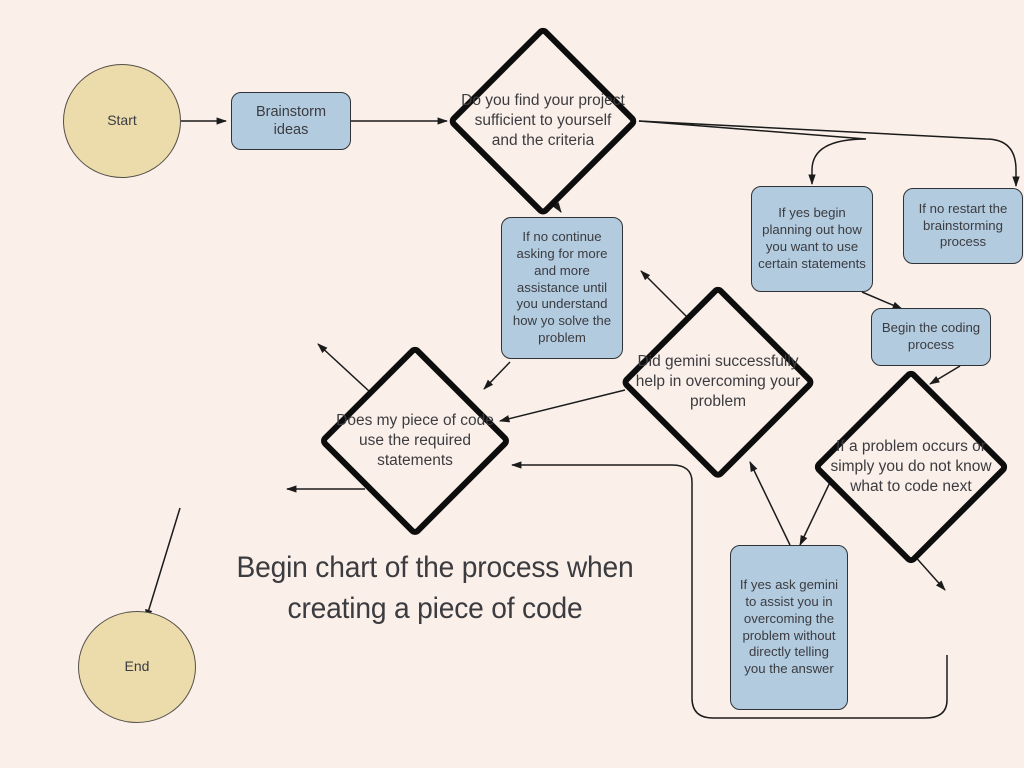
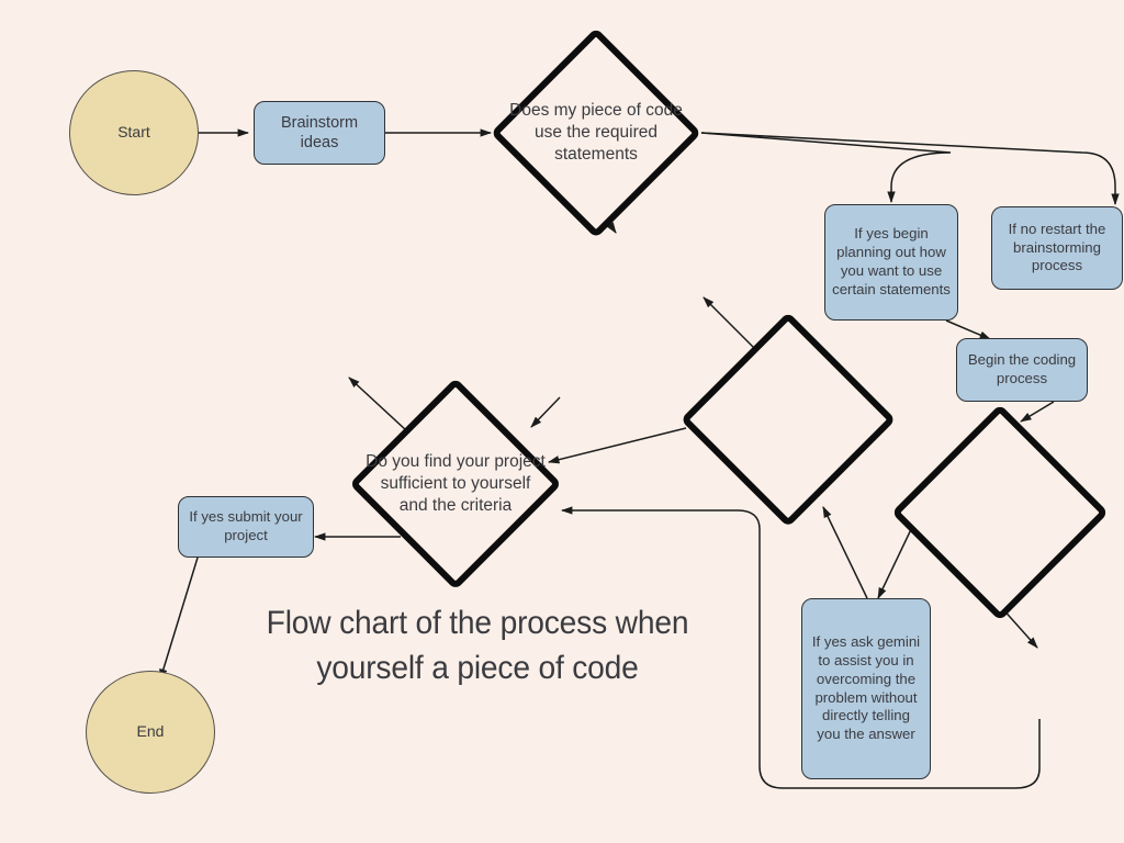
  Start
  Brainstorm ideas
- Do you find your project sufficient to yourself and the criteria
+ Does my piece of code use the required statements
  If yes begin planning out how you want to use certain statements
  If no restart the brainstorming process
  Begin the coding process
- If a problem occurs or simply you do not know what to code next
  If yes ask gemini to assist you in overcoming the problem without directly telling you the answer
- Did gemini successfully help in overcoming your problem
- If no continue asking for more and more assistance until you understand how yo solve the problem
- Does my piece of code use the required statements
+ Do you find your project sufficient to yourself and the criteria
+ If yes submit your project
  End
- Begin chart of the process when
+ Flow chart of the process when
- creating a piece of code
+ yourself a piece of code
